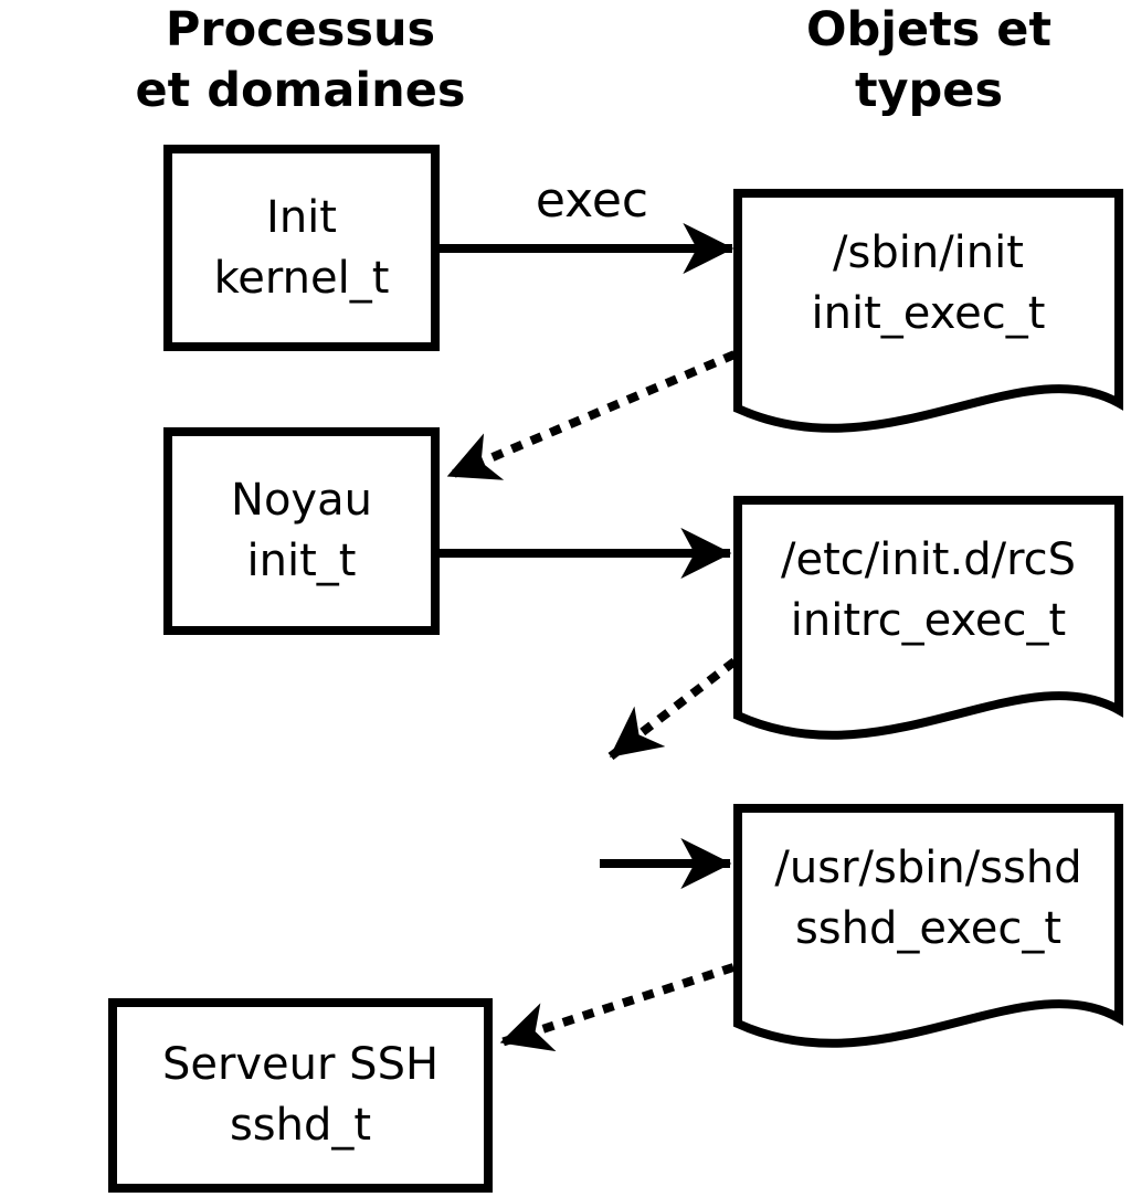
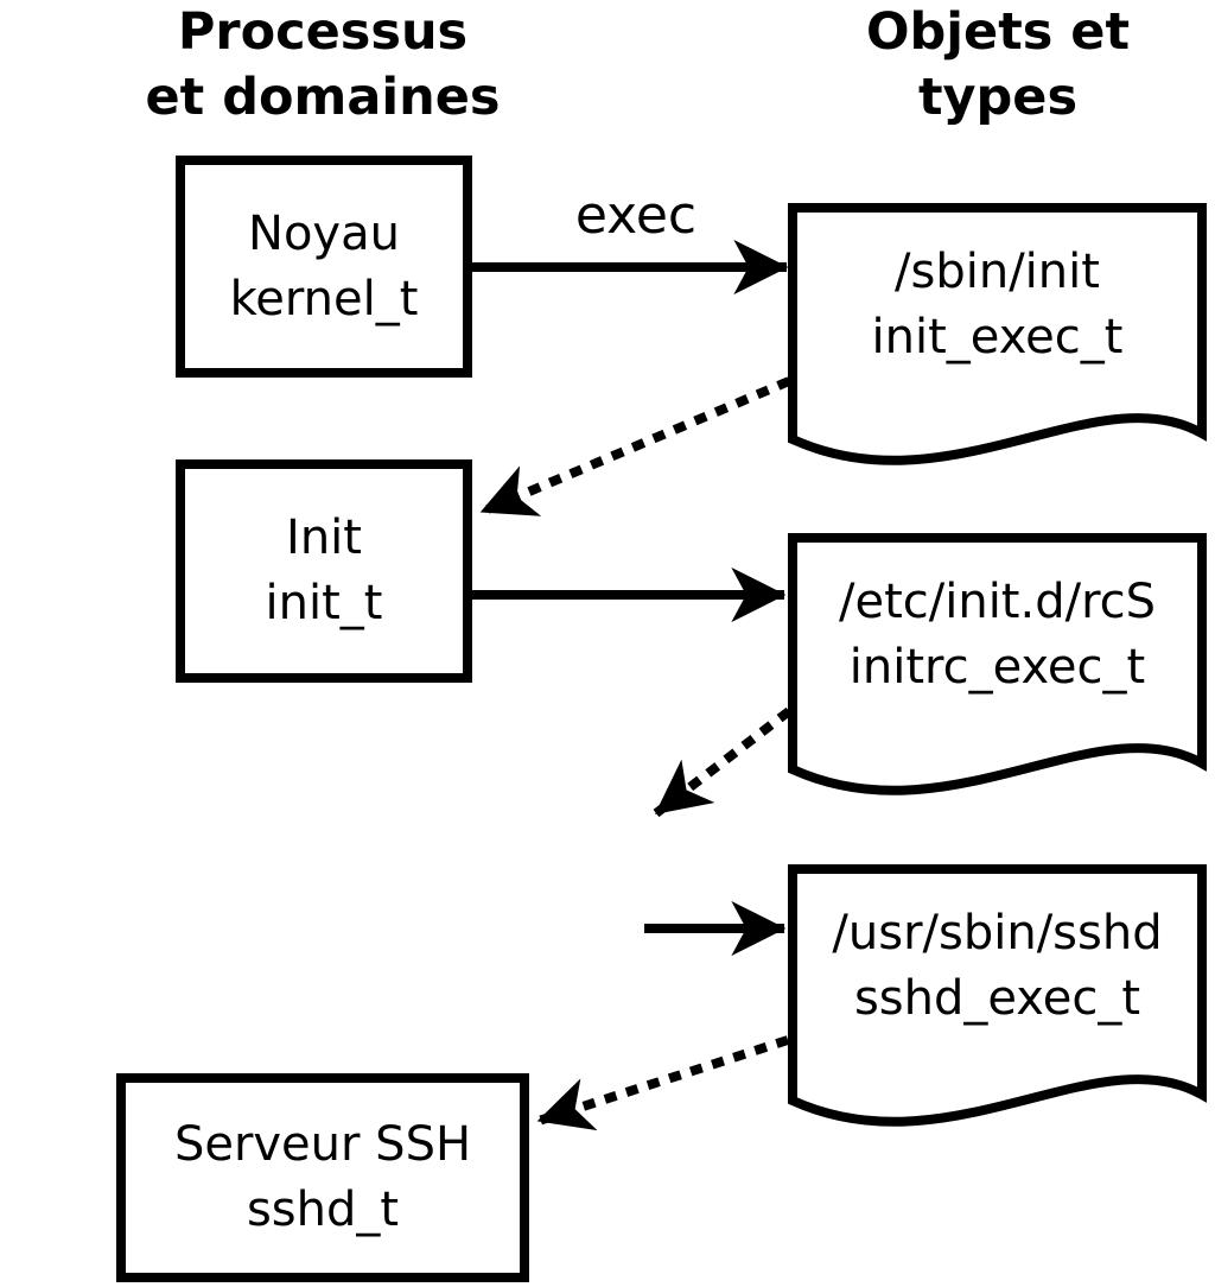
  Processus
  et domaines
  Objets et
  types
  exec
- Init
+ Noyau
  kernel_t
- Noyau
+ Init
  init_t
  Serveur SSH
  sshd_t
  /sbin/init
  init_exec_t
  /etc/init.d/rcS
  initrc_exec_t
  /usr/sbin/sshd
  sshd_exec_t
